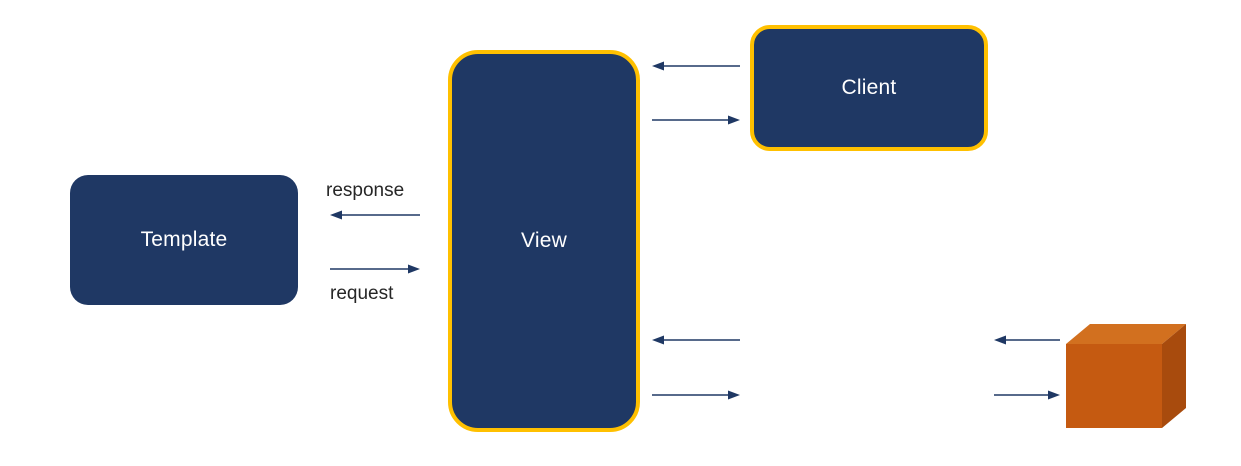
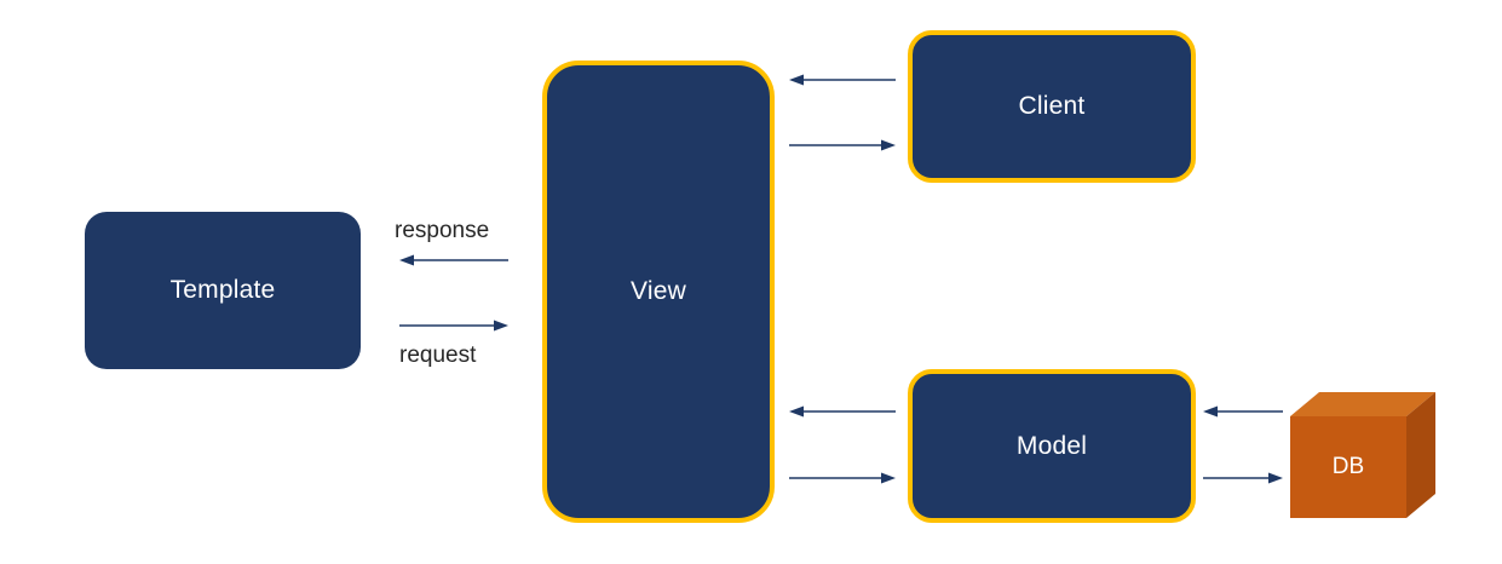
  Template
  View
  Client
+ Model
+ DB
  response
  request
